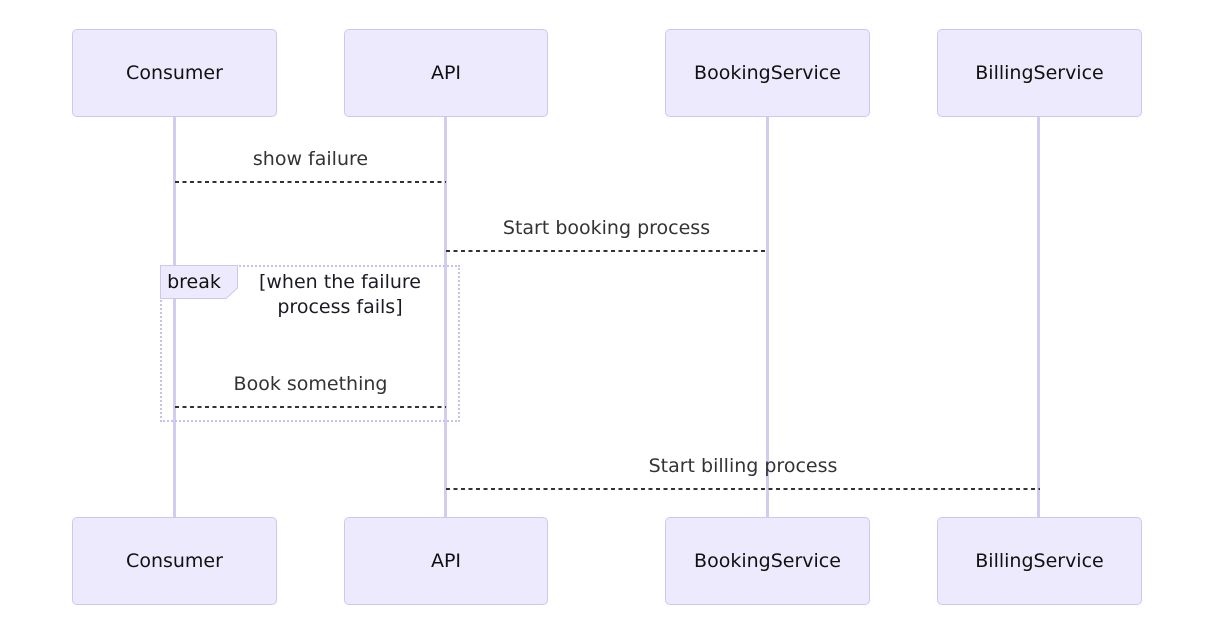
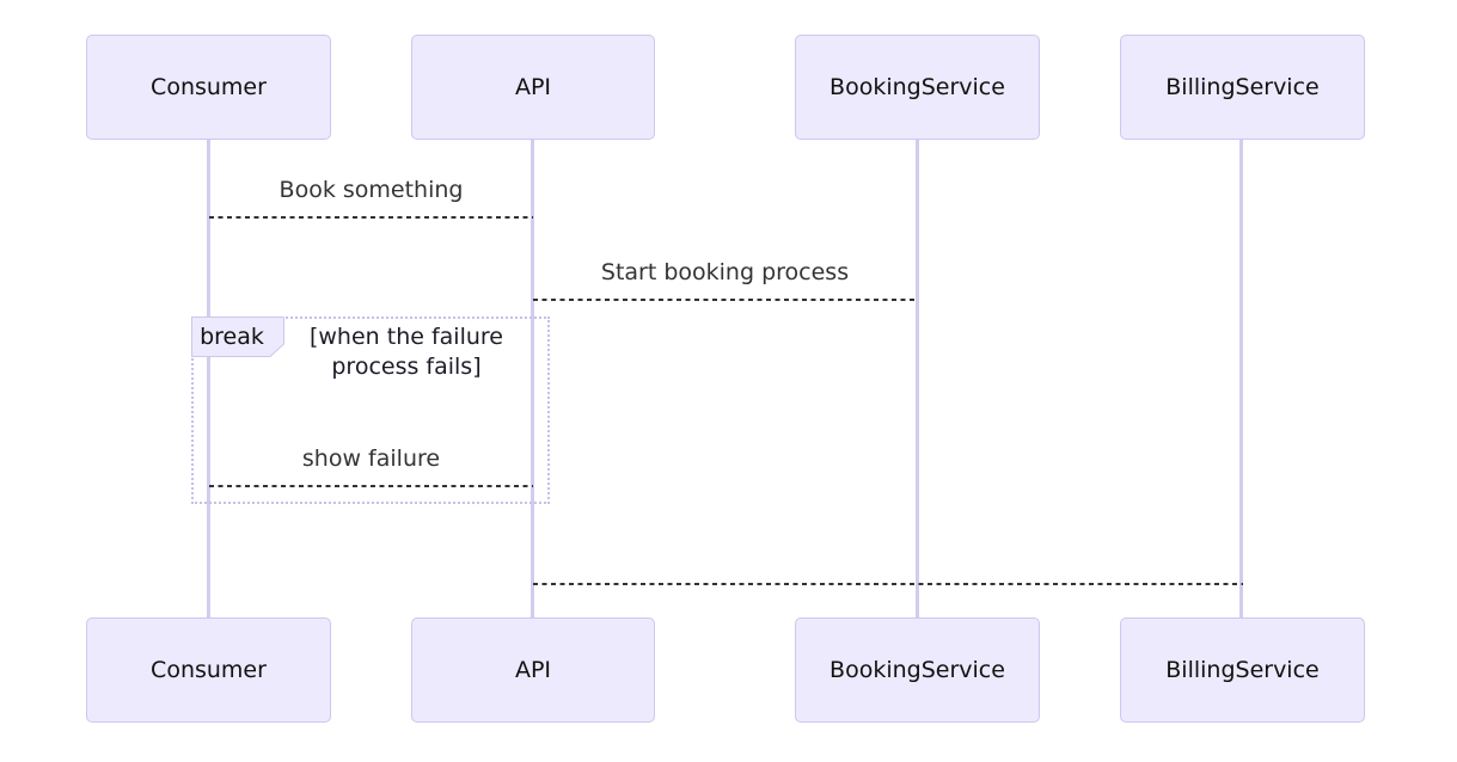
  Consumer
  API
  BookingService
  BillingService
  Consumer
  API
  BookingService
  BillingService
- show failure
+ Book something
  Start booking process
  break
  [when the failure process fails]
- Book something
+ show failure
- Start billing process
